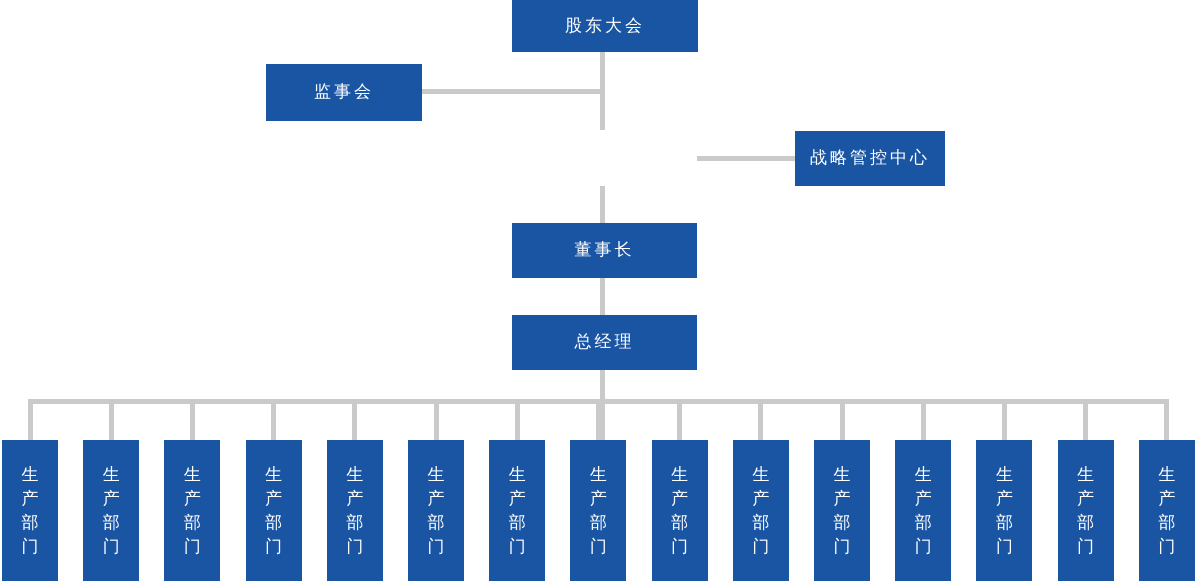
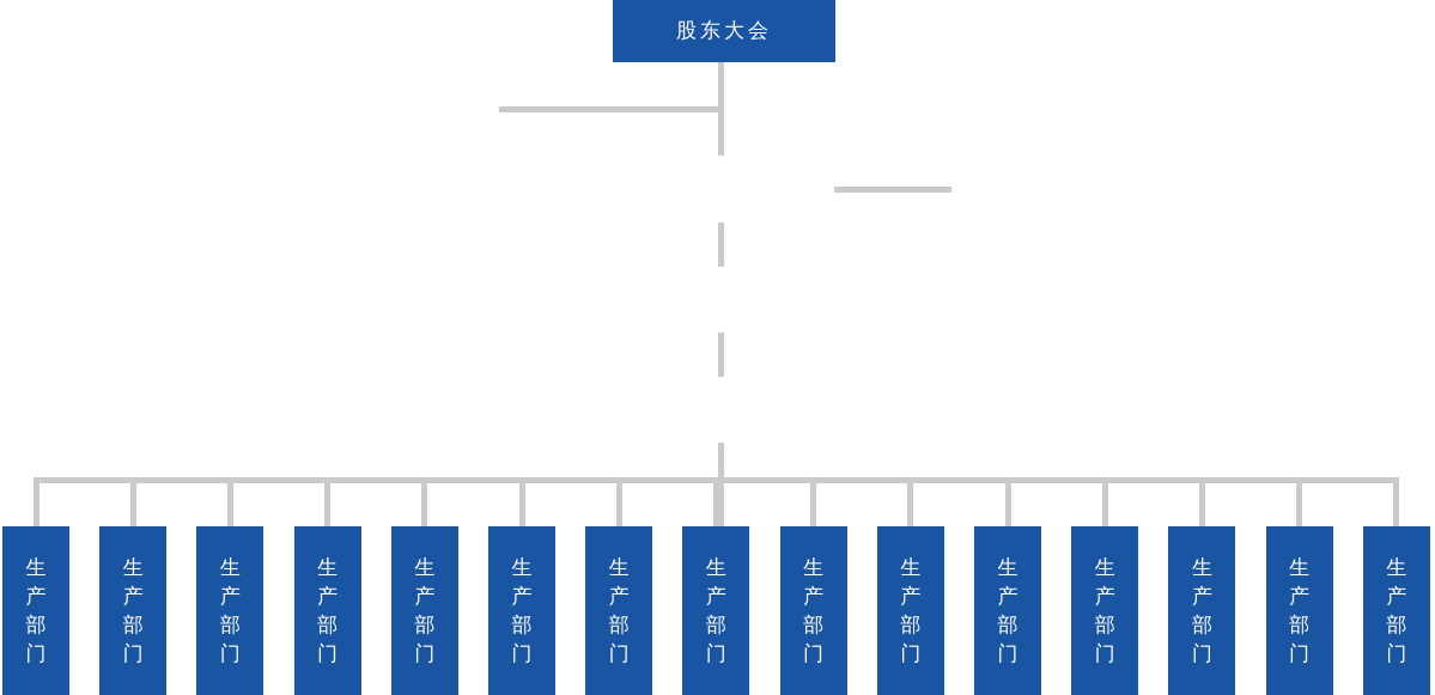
  股东大会
- 监事会
- 战略管控中心
- 董事长
- 总经理
  生产部门
  生产部门
  生产部门
  生产部门
  生产部门
  生产部门
  生产部门
  生产部门
  生产部门
  生产部门
  生产部门
  生产部门
  生产部门
  生产部门
  生产部门
